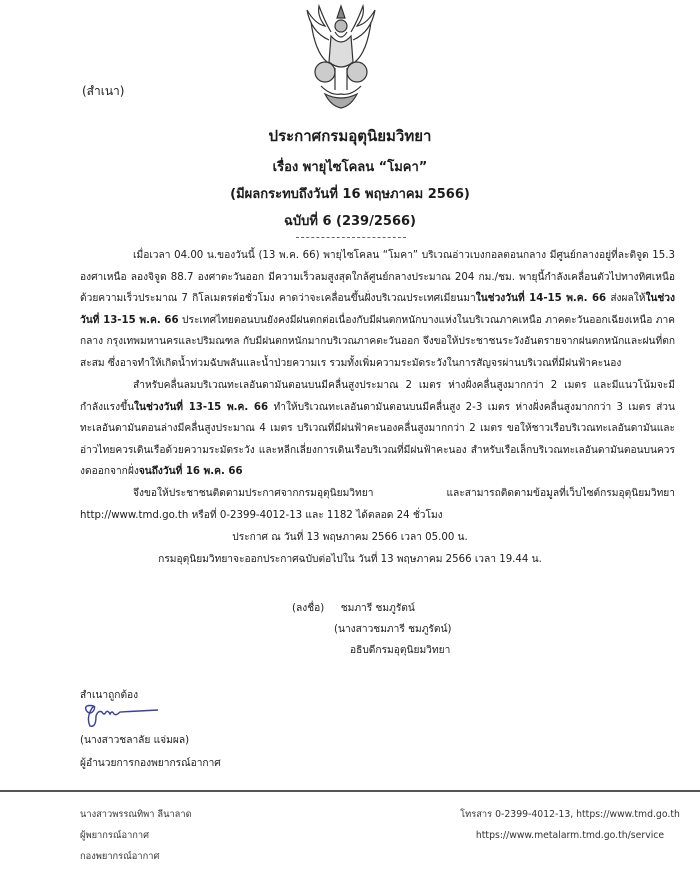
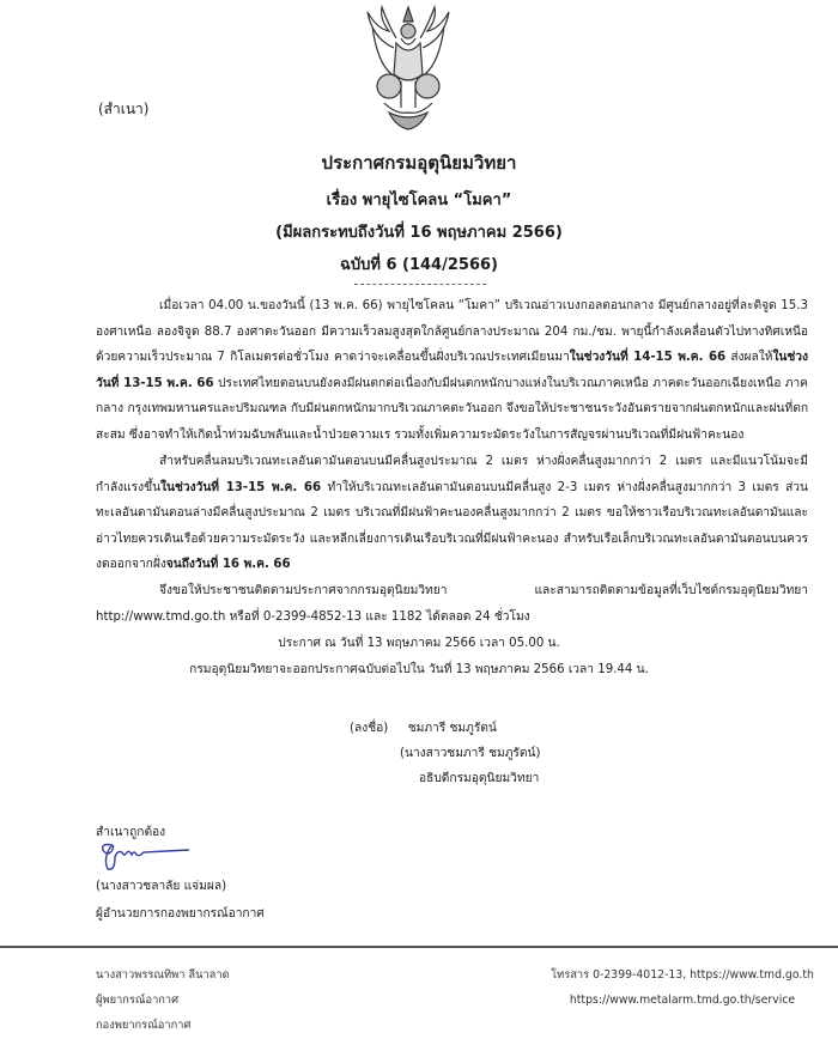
  (สำเนา)
  ประกาศกรมอุตุนิยมวิทยา
  เรื่อง พายุไซโคลน “โมคา”
  (มีผลกระทบถึงวันที่ 16 พฤษภาคม 2566)
- ฉบับที่ 6 (239/2566)
+ ฉบับที่ 6 (144/2566)
  เมื่อเวลา 04.00 น.ของวันนี้ (13 พ.ค. 66) พายุไซโคลน “โมคา” บริเวณอ่าวเบงกอลตอนกลาง มีศูนย์กลางอยู่ที่ละติจูด 15.3 องศาเหนือ ลองจิจูด 88.7 องศาตะวันออก มีความเร็วลมสูงสุดใกล้ศูนย์กลางประมาณ 204 กม./ชม. พายุนี้กำลังเคลื่อนตัวไปทางทิศเหนือ ด้วยความเร็วประมาณ 7 กิโลเมตรต่อชั่วโมง คาดว่าจะเคลื่อนขึ้นฝั่งบริเวณประเทศเมียนมาในช่วงวันที่ 14-15 พ.ค. 66 ส่งผลให้ในช่วงวันที่ 13-15 พ.ค. 66 ประเทศไทยตอนบนยังคงมีฝนตกต่อเนื่องกับมีฝนตกหนักบางแห่งในบริเวณภาคเหนือ ภาคตะวันออกเฉียงเหนือ ภาคกลาง กรุงเทพมหานครและปริมณฑล กับมีฝนตกหนักมากบริเวณภาคตะวันออก จึงขอให้ประชาชนระวังอันตรายจากฝนตกหนักและฝนที่ตกสะสม ซึ่งอาจทำให้เกิดน้ำท่วมฉับพลันและน้ำป่วยความเร รวมทั้งเพิ่มความระมัดระวังในการสัญจรผ่านบริเวณที่มีฝนฟ้าคะนอง
- สำหรับคลื่นลมบริเวณทะเลอันดามันตอนบนมีคลื่นสูงประมาณ 2 เมตร ห่างฝั่งคลื่นสูงมากกว่า 2 เมตร และมีแนวโน้มจะมีกำลังแรงขึ้นในช่วงวันที่ 13-15 พ.ค. 66 ทำให้บริเวณทะเลอันดามันตอนบนมีคลื่นสูง 2-3 เมตร ห่างฝั่งคลื่นสูงมากกว่า 3 เมตร ส่วนทะเลอันดามันตอนล่างมีคลื่นสูงประมาณ 4 เมตร บริเวณที่มีฝนฟ้าคะนองคลื่นสูงมากกว่า 2 เมตร ขอให้ชาวเรือบริเวณทะเลอันดามันและอ่าวไทยควรเดินเรือด้วยความระมัดระวัง และหลีกเลี่ยงการเดินเรือบริเวณที่มีฝนฟ้าคะนอง สำหรับเรือเล็กบริเวณทะเลอันดามันตอนบนควรงดออกจากฝั่งจนถึงวันที่ 16 พ.ค. 66
+ สำหรับคลื่นลมบริเวณทะเลอันดามันตอนบนมีคลื่นสูงประมาณ 2 เมตร ห่างฝั่งคลื่นสูงมากกว่า 2 เมตร และมีแนวโน้มจะมีกำลังแรงขึ้นในช่วงวันที่ 13-15 พ.ค. 66 ทำให้บริเวณทะเลอันดามันตอนบนมีคลื่นสูง 2-3 เมตร ห่างฝั่งคลื่นสูงมากกว่า 3 เมตร ส่วนทะเลอันดามันตอนล่างมีคลื่นสูงประมาณ 2 เมตร บริเวณที่มีฝนฟ้าคะนองคลื่นสูงมากกว่า 2 เมตร ขอให้ชาวเรือบริเวณทะเลอันดามันและอ่าวไทยควรเดินเรือด้วยความระมัดระวัง และหลีกเลี่ยงการเดินเรือบริเวณที่มีฝนฟ้าคะนอง สำหรับเรือเล็กบริเวณทะเลอันดามันตอนบนควรงดออกจากฝั่งจนถึงวันที่ 16 พ.ค. 66
- จึงขอให้ประชาชนติดตามประกาศจากกรมอุตุนิยมวิทยา และสามารถติดตามข้อมูลที่เว็บไซต์กรมอุตุนิยมวิทยา http://www.tmd.go.th หรือที่ 0-2399-4012-13 และ 1182 ได้ตลอด 24 ชั่วโมง
+ จึงขอให้ประชาชนติดตามประกาศจากกรมอุตุนิยมวิทยา และสามารถติดตามข้อมูลที่เว็บไซต์กรมอุตุนิยมวิทยา http://www.tmd.go.th หรือที่ 0-2399-4852-13 และ 1182 ได้ตลอด 24 ชั่วโมง
  ประกาศ ณ วันที่ 13 พฤษภาคม 2566 เวลา 05.00 น.
  กรมอุตุนิยมวิทยาจะออกประกาศฉบับต่อไปใน วันที่ 13 พฤษภาคม 2566 เวลา 19.44 น.
  (ลงชื่อ) ชมภารี ชมภูรัตน์
  (นางสาวชมภารี ชมภูรัตน์)
  อธิบดีกรมอุตุนิยมวิทยา
  สำเนาถูกต้อง
  (นางสาวชลาลัย แจ่มผล)
  ผู้อำนวยการกองพยากรณ์อากาศ
  นางสาวพรรณทิพา ลีนาลาด
  ผู้พยากรณ์อากาศ
  กองพยากรณ์อากาศ
  โทรสาร 0-2399-4012-13, https://www.tmd.go.th
  https://www.metalarm.tmd.go.th/service
